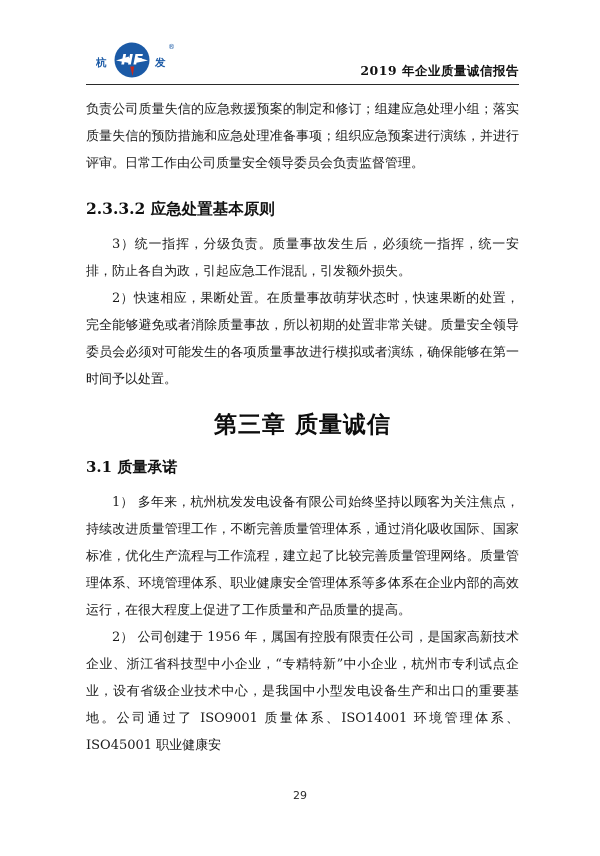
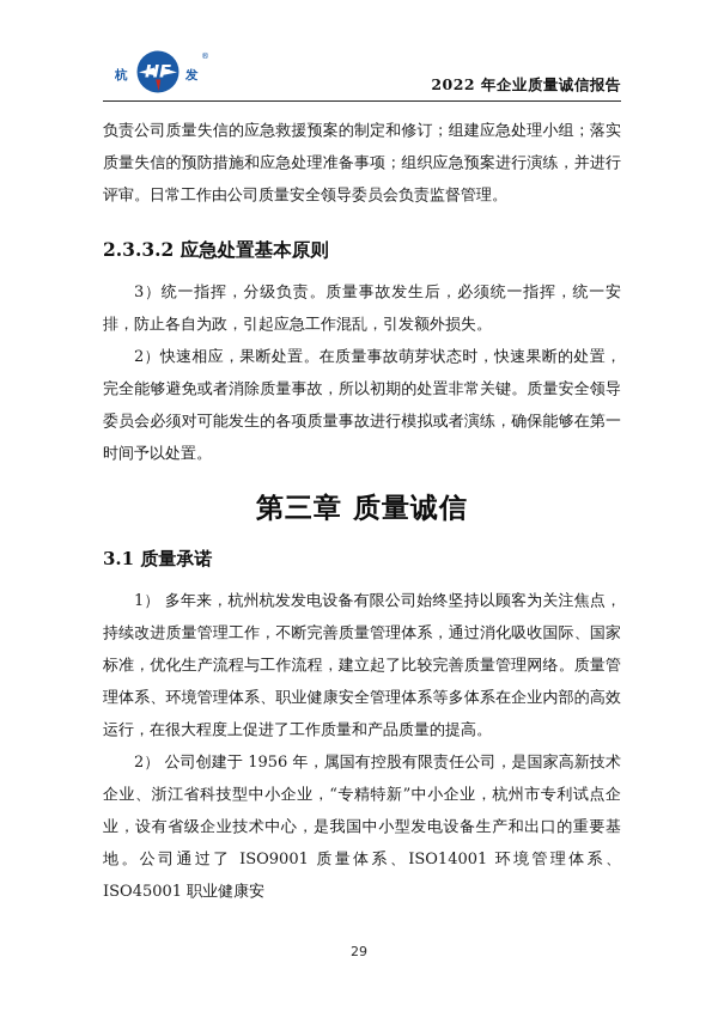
  杭
  HF
  发
  ®
- 2019 年企业质量诚信报告
+ 2022 年企业质量诚信报告
  负责公司质量失信的应急救援预案的制定和修订；组建应急处理小组；落实质量失信的预防措施和应急处理准备事项；组织应急预案进行演练，并进行评审。日常工作由公司质量安全领导委员会负责监督管理。
  2.3.3.2 应急处置基本原则
  3）统一指挥，分级负责。质量事故发生后，必须统一指挥，统一安排，防止各自为政，引起应急工作混乱，引发额外损失。
  2）快速相应，果断处置。在质量事故萌芽状态时，快速果断的处置，完全能够避免或者消除质量事故，所以初期的处置非常关键。质量安全领导委员会必须对可能发生的各项质量事故进行模拟或者演练，确保能够在第一时间予以处置。
  第三章 质量诚信
  3.1 质量承诺
  1） 多年来，杭州杭发发电设备有限公司始终坚持以顾客为关注焦点，持续改进质量管理工作，不断完善质量管理体系，通过消化吸收国际、国家标准，优化生产流程与工作流程，建立起了比较完善质量管理网络。质量管理体系、环境管理体系、职业健康安全管理体系等多体系在企业内部的高效运行，在很大程度上促进了工作质量和产品质量的提高。
  2） 公司创建于 1956 年，属国有控股有限责任公司，是国家高新技术企业、浙江省科技型中小企业，“专精特新”中小企业，杭州市专利试点企业，设有省级企业技术中心，是我国中小型发电设备生产和出口的重要基地。公司通过了 ISO9001 质量体系、ISO14001 环境管理体系、ISO45001 职业健康安
  29
